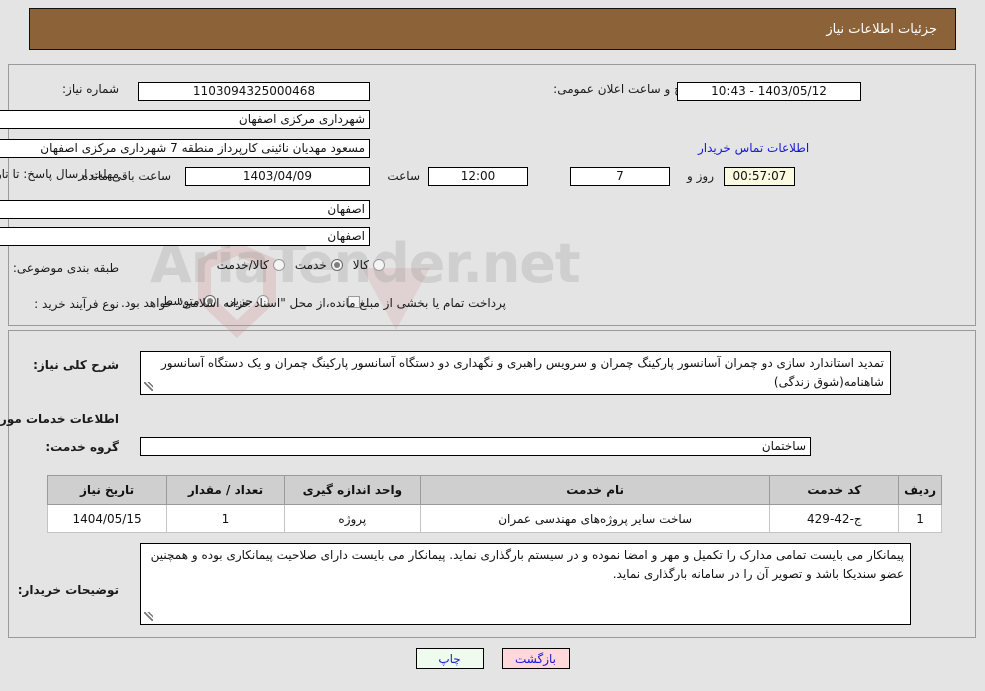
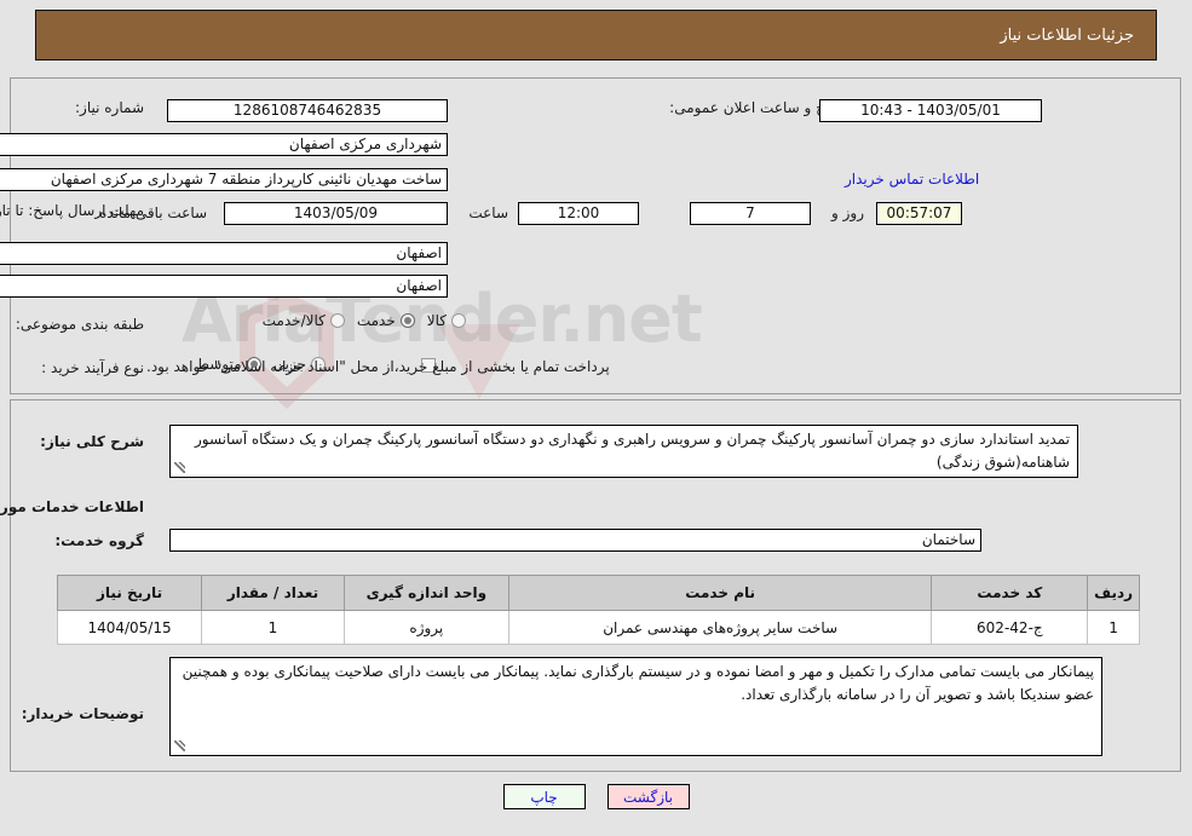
  Ariaender.net
  جزئیات اطلاعات نیاز
  شماره نیاز:
- 1103094325000468
+ 1286108746462835
  و ساعت اعلان عمومی:
- 1403/05/12 - 10:43
+ 1403/05/01 - 10:43
  شهرداری مرکزی اصفهان
- مسعود مهدیان نائینی کارپرداز منطقه 7 شهرداری مرکزی اصفهان
+ ساخت مهدیان نائینی کارپرداز منطقه 7 شهرداری مرکزی اصفهان
  اطلاعات تماس خریدار
  مهلت ارسال پاسخ: تا تا
- 1403/04/09
+ 1403/05/09
  ساعت
  12:00
  7
  روز و
  00:57:07
  ساعت باقی مانده
  اصفهان
  اصفهان
  طبقه بندی موضوعی:
  کالا
  خدمت
  کالا/خدمت
  نوع فرآیند خرید :
  جزیی
  متوسط
- پرداخت تمام یا بخشی از مبلغ مانده،از محل "اسناد خزانه اسلامی" خواهد بود.
+ پرداخت تمام یا بخشی از مبلغ خرید،از محل "اسناد خزانه اسلامی" خواهد بود.
  شرح کلی نیاز:
  تمدید استاندارد سازی دو چمران آسانسور پارکینگ چمران و سرویس راهبری و نگهداری دو دستگاه آسانسور پارکینگ چمران و یک دستگاه آسانسور شاهنامه(شوق زندگی)
  اطلاعات خدمات مور
  گروه خدمت:
  ساختمان
  ردیف	کد خدمت	نام خدمت	واحد اندازه گیری	تعداد / مقدار	تاریخ نیاز
- 1	ج-42-429	ساخت سایر پروژه‌های مهندسی عمران	پروژه	1	1404/05/15
+ 1	ج-42-602	ساخت سایر پروژه‌های مهندسی عمران	پروژه	1	1404/05/15
  توضیحات خریدار:
- پیمانکار می بایست تمامی مدارک را تکمیل و مهر و امضا نموده و در سیستم بارگذاری نماید. پیمانکار می بایست دارای صلاحیت پیمانکاری بوده و همچنین عضو سندیکا باشد و تصویر آن را در سامانه بارگذاری نماید.
+ پیمانکار می بایست تمامی مدارک را تکمیل و مهر و امضا نموده و در سیستم بارگذاری نماید. پیمانکار می بایست دارای صلاحیت پیمانکاری بوده و همچنین عضو سندیکا باشد و تصویر آن را در سامانه بارگذاری تعداد.
  بازگشت
  چاپ
